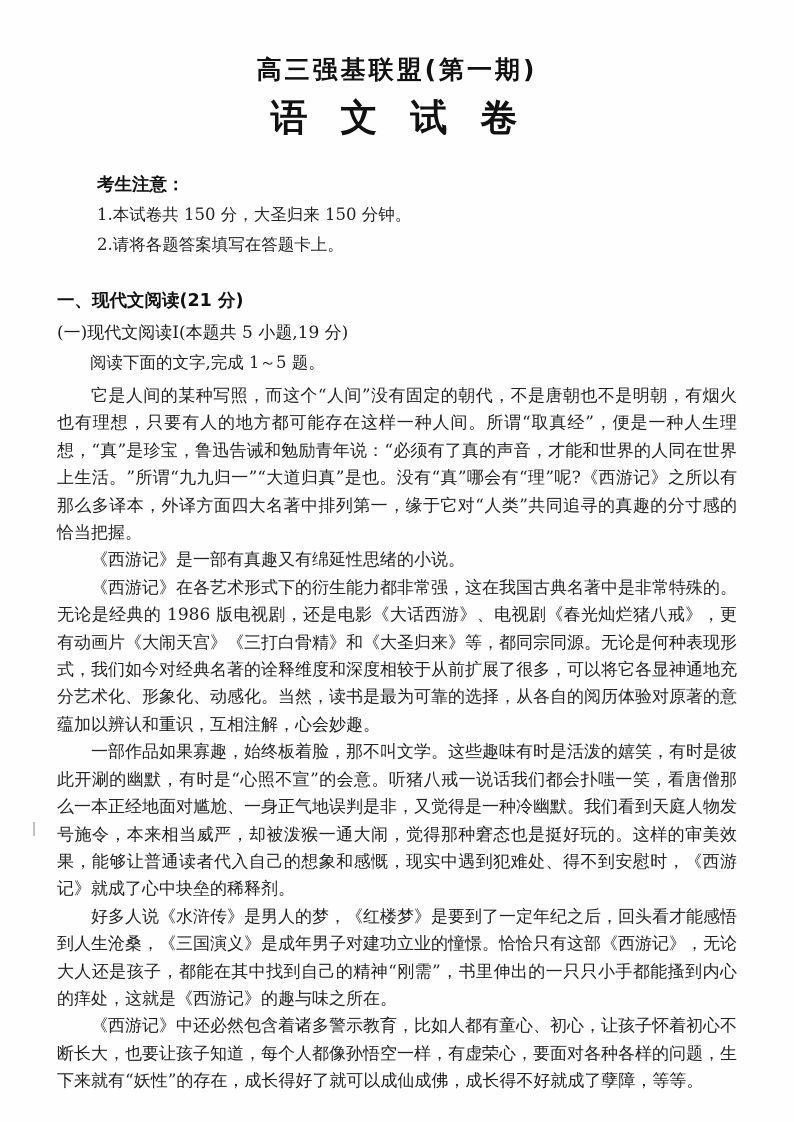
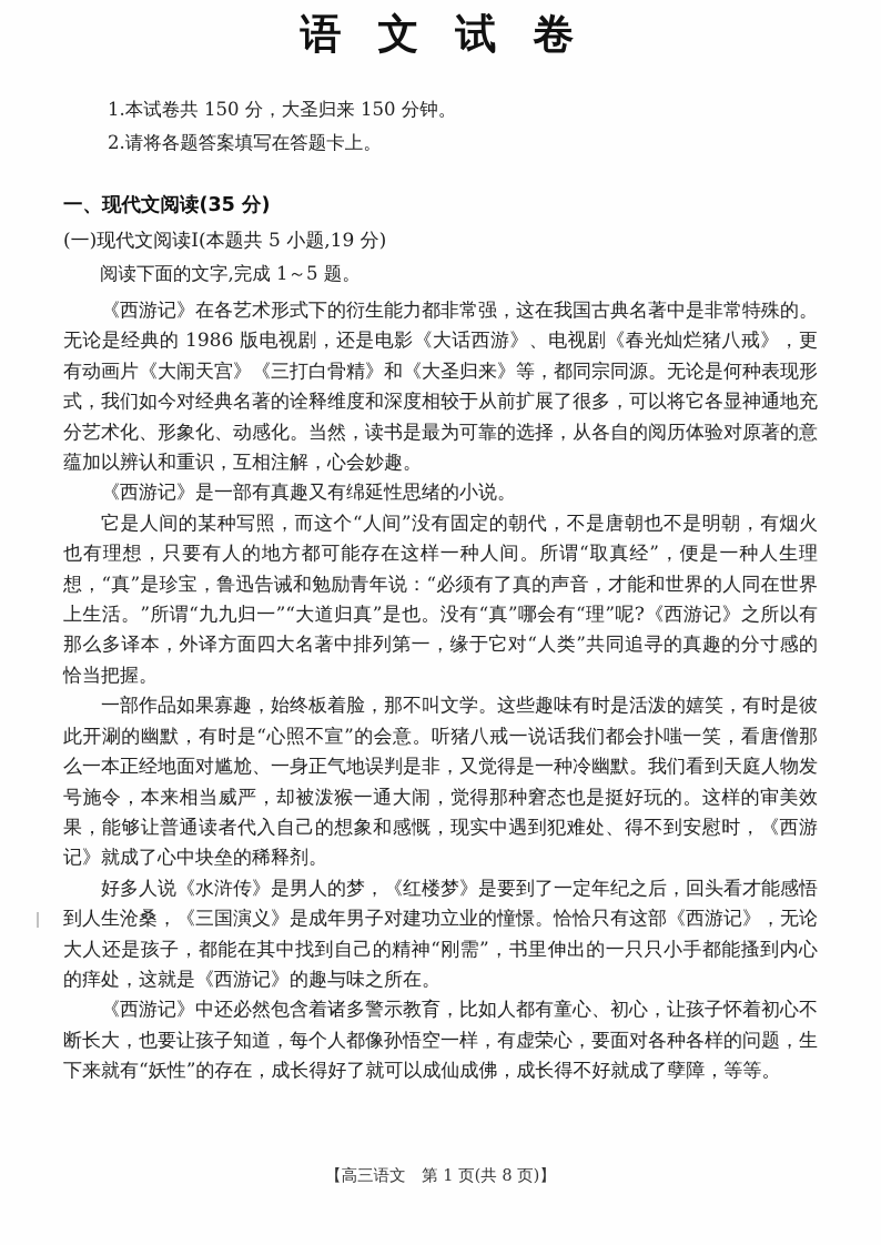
- 高三强基联盟(第一期)
  语 文 试 卷
- 考生注意：
  1.本试卷共 150 分，大圣归来 150 分钟。
  2.请将各题答案填写在答题卡上。
- 一、现代文阅读(21 分)
+ 一、现代文阅读(35 分)
  (一)现代文阅读Ⅰ(本题共 5 小题,19 分)
  阅读下面的文字,完成 1～5 题。
- 它是人间的某种写照，而这个“人间”没有固定的朝代，不是唐朝也不是明朝，有烟火也有理想，只要有人的地方都可能存在这样一种人间。所谓“取真经”，便是一种人生理想，“真”是珍宝，鲁迅告诫和勉励青年说：“必须有了真的声音，才能和世界的人同在世界上生活。”所谓“九九归一”“大道归真”是也。没有“真”哪会有“理”呢?《西游记》之所以有那么多译本，外译方面四大名著中排列第一，缘于它对“人类”共同追寻的真趣的分寸感的恰当把握。
+ 《西游记》在各艺术形式下的衍生能力都非常强，这在我国古典名著中是非常特殊的。无论是经典的 1986 版电视剧，还是电影《大话西游》、电视剧《春光灿烂猪八戒》，更有动画片《大闹天宫》《三打白骨精》和《大圣归来》等，都同宗同源。无论是何种表现形式，我们如今对经典名著的诠释维度和深度相较于从前扩展了很多，可以将它各显神通地充分艺术化、形象化、动感化。当然，读书是最为可靠的选择，从各自的阅历体验对原著的意蕴加以辨认和重识，互相注解，心会妙趣。
  《西游记》是一部有真趣又有绵延性思绪的小说。
- 《西游记》在各艺术形式下的衍生能力都非常强，这在我国古典名著中是非常特殊的。无论是经典的 1986 版电视剧，还是电影《大话西游》、电视剧《春光灿烂猪八戒》，更有动画片《大闹天宫》《三打白骨精》和《大圣归来》等，都同宗同源。无论是何种表现形式，我们如今对经典名著的诠释维度和深度相较于从前扩展了很多，可以将它各显神通地充分艺术化、形象化、动感化。当然，读书是最为可靠的选择，从各自的阅历体验对原著的意蕴加以辨认和重识，互相注解，心会妙趣。
+ 它是人间的某种写照，而这个“人间”没有固定的朝代，不是唐朝也不是明朝，有烟火也有理想，只要有人的地方都可能存在这样一种人间。所谓“取真经”，便是一种人生理想，“真”是珍宝，鲁迅告诫和勉励青年说：“必须有了真的声音，才能和世界的人同在世界上生活。”所谓“九九归一”“大道归真”是也。没有“真”哪会有“理”呢?《西游记》之所以有那么多译本，外译方面四大名著中排列第一，缘于它对“人类”共同追寻的真趣的分寸感的恰当把握。
  一部作品如果寡趣，始终板着脸，那不叫文学。这些趣味有时是活泼的嬉笑，有时是彼此开涮的幽默，有时是“心照不宣”的会意。听猪八戒一说话我们都会扑嗤一笑，看唐僧那么一本正经地面对尴尬、一身正气地误判是非，又觉得是一种冷幽默。我们看到天庭人物发号施令，本来相当威严，却被泼猴一通大闹，觉得那种窘态也是挺好玩的。这样的审美效果，能够让普通读者代入自己的想象和感慨，现实中遇到犯难处、得不到安慰时，《西游记》就成了心中块垒的稀释剂。
  好多人说《水浒传》是男人的梦，《红楼梦》是要到了一定年纪之后，回头看才能感悟到人生沧桑，《三国演义》是成年男子对建功立业的憧憬。恰恰只有这部《西游记》，无论大人还是孩子，都能在其中找到自己的精神“刚需”，书里伸出的一只只小手都能搔到内心的痒处，这就是《西游记》的趣与味之所在。
  《西游记》中还必然包含着诸多警示教育，比如人都有童心、初心，让孩子怀着初心不断长大，也要让孩子知道，每个人都像孙悟空一样，有虚荣心，要面对各种各样的问题，生下来就有“妖性”的存在，成长得好了就可以成仙成佛，成长得不好就成了孽障，等等。
+ 【高三语文 第 1 页(共 8 页)】
